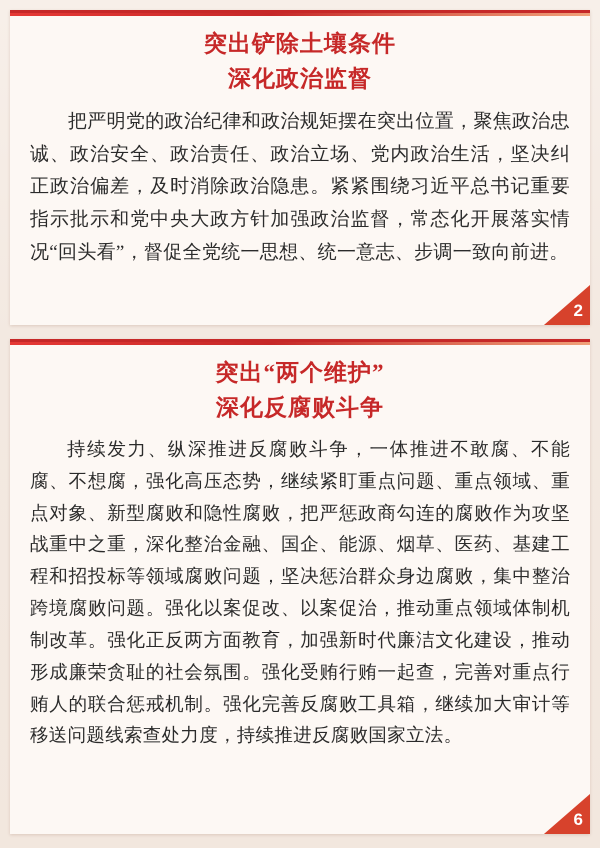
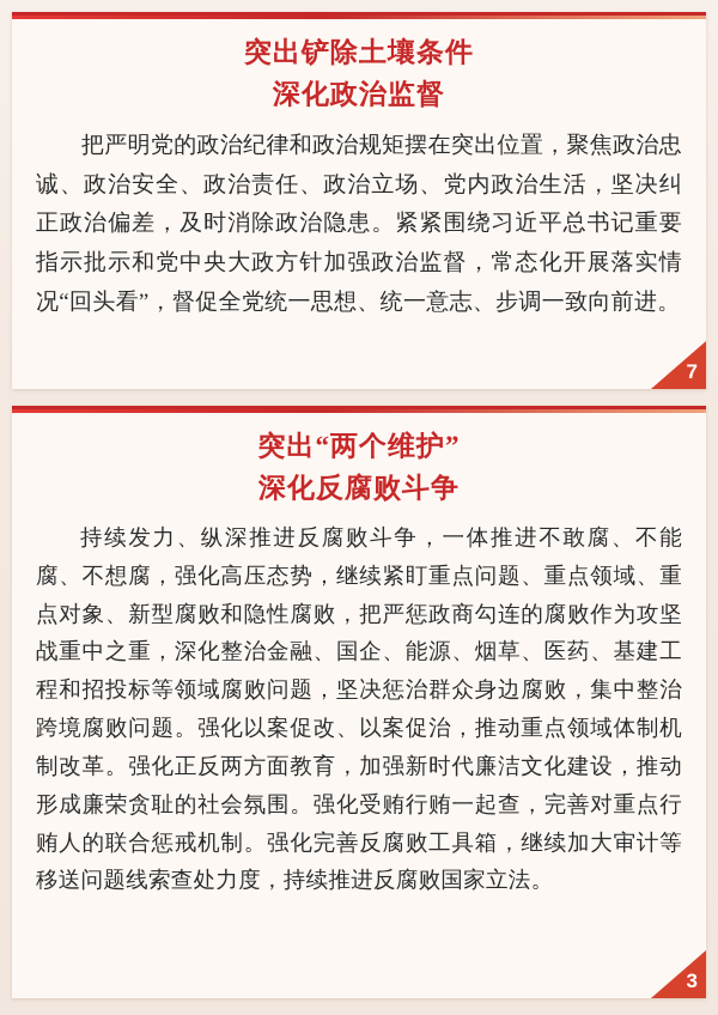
  突出铲除土壤条件
  深化政治监督
  把严明党的政治纪律和政治规矩摆在突出位置，聚焦政治忠诚、政治安全、政治责任、政治立场、党内政治生活，坚决纠正政治偏差，及时消除政治隐患。紧紧围绕习近平总书记重要指示批示和党中央大政方针加强政治监督，常态化开展落实情况“回头看”，督促全党统一思想、统一意志、步调一致向前进。
- 2
+ 7
  突出“两个维护”
  深化反腐败斗争
  持续发力、纵深推进反腐败斗争，一体推进不敢腐、不能腐、不想腐，强化高压态势，继续紧盯重点问题、重点领域、重点对象、新型腐败和隐性腐败，把严惩政商勾连的腐败作为攻坚战重中之重，深化整治金融、国企、能源、烟草、医药、基建工程和招投标等领域腐败问题，坚决惩治群众身边腐败，集中整治跨境腐败问题。强化以案促改、以案促治，推动重点领域体制机制改革。强化正反两方面教育，加强新时代廉洁文化建设，推动形成廉荣贪耻的社会氛围。强化受贿行贿一起查，完善对重点行贿人的联合惩戒机制。强化完善反腐败工具箱，继续加大审计等移送问题线索查处力度，持续推进反腐败国家立法。
- 6
+ 3
